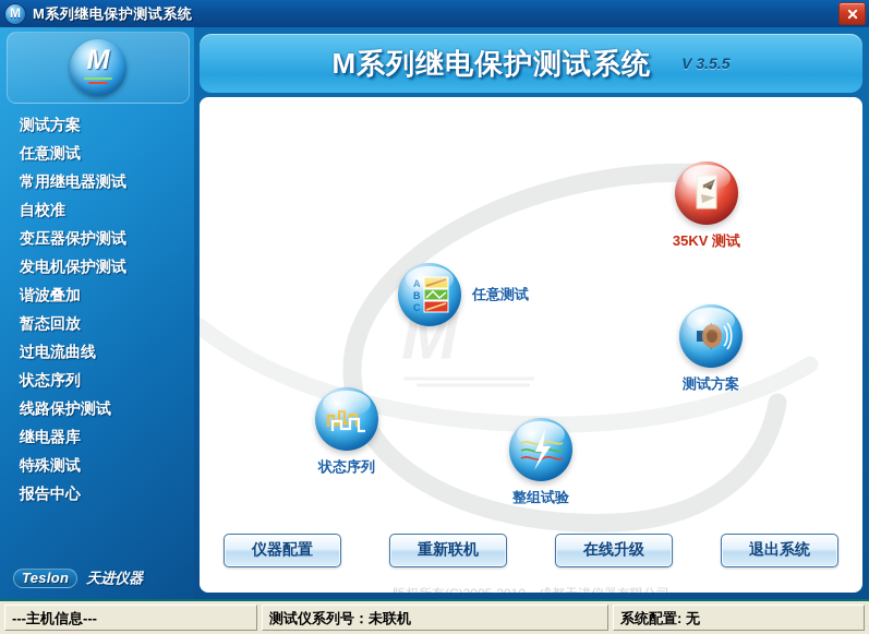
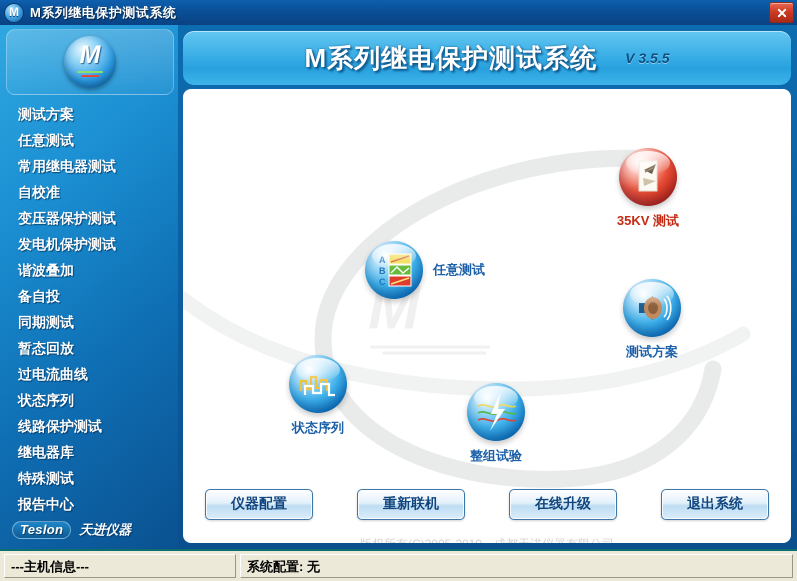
  M系列继电保护测试系统
  M
  测试方案
  任意测试
  常用继电器测试
  自校准
  变压器保护测试
  发电机保护测试
  谐波叠加
+ 备自投
+ 同期测试
  暂态回放
  过电流曲线
  状态序列
  线路保护测试
  继电器库
  特殊测试
  报告中心
  Teslon
  天进仪器
  M系列继电保护测试系统
  V 3.5.5
  M
  B
  C
  任意测试
  35KV 测试
  测试方案
  状态序列
  整组试验
  仪器配置
  重新联机
  在线升级
  退出系统
  ---主机信息---
- 测试仪系列号：未联机
  系统配置: 无
